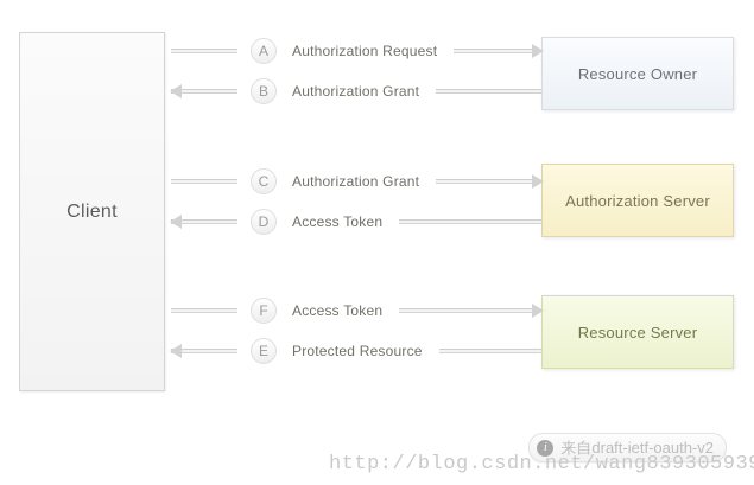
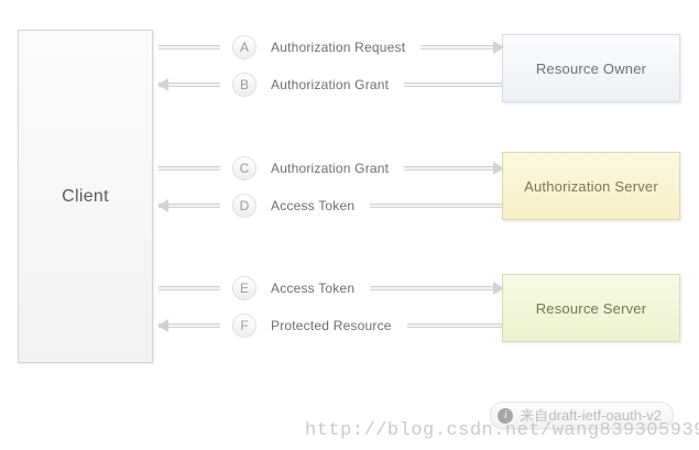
  Client
  Resource Owner
  Authorization Server
  Resource Server
  A
  Authorization Request
  B
  Authorization Grant
  C
  Authorization Grant
  D
  Access Token
- F
+ E
  Access Token
- E
+ F
  Protected Resource
  i
  来自draft-ietf-oauth-v2
  http://blog.csdn.net/wang83930593
